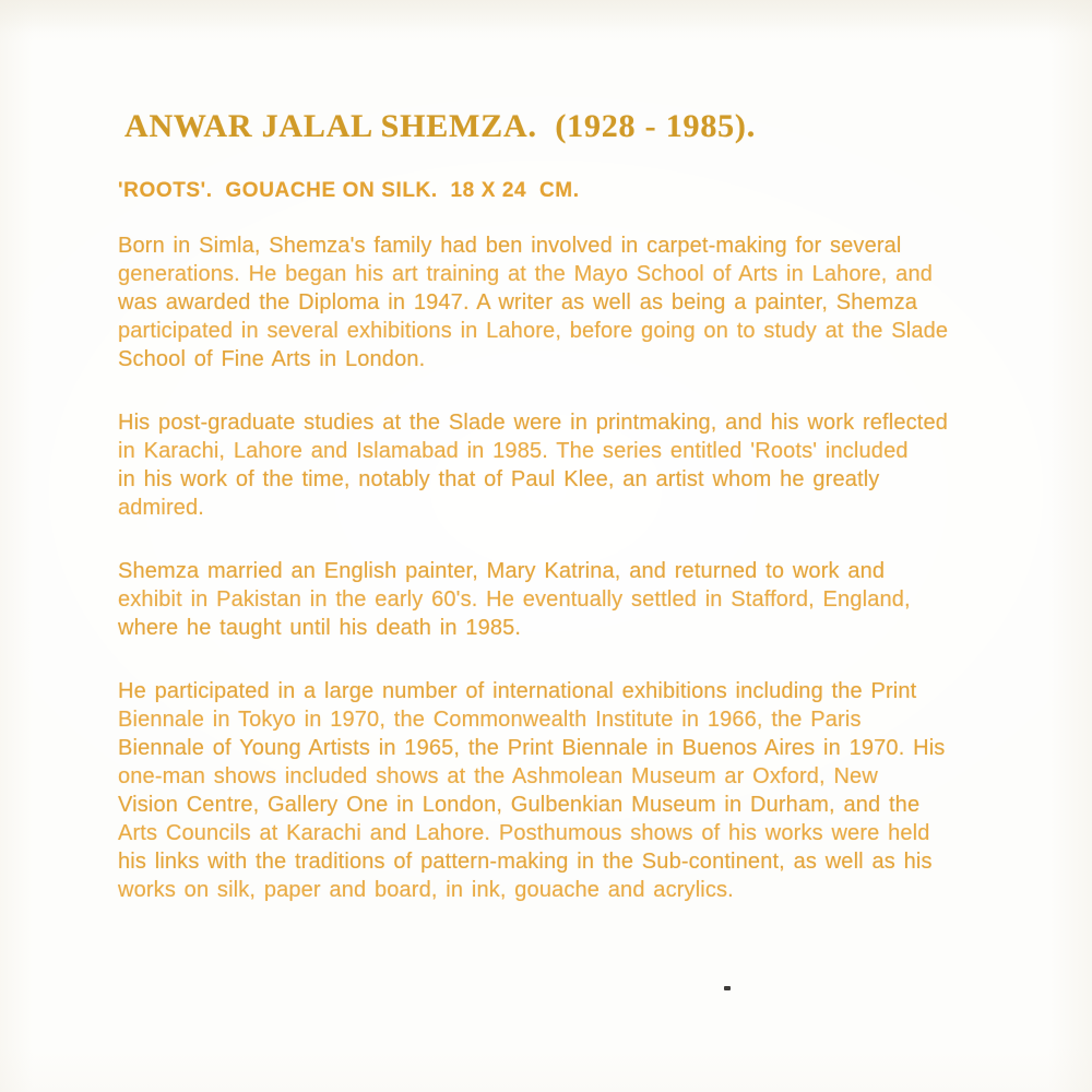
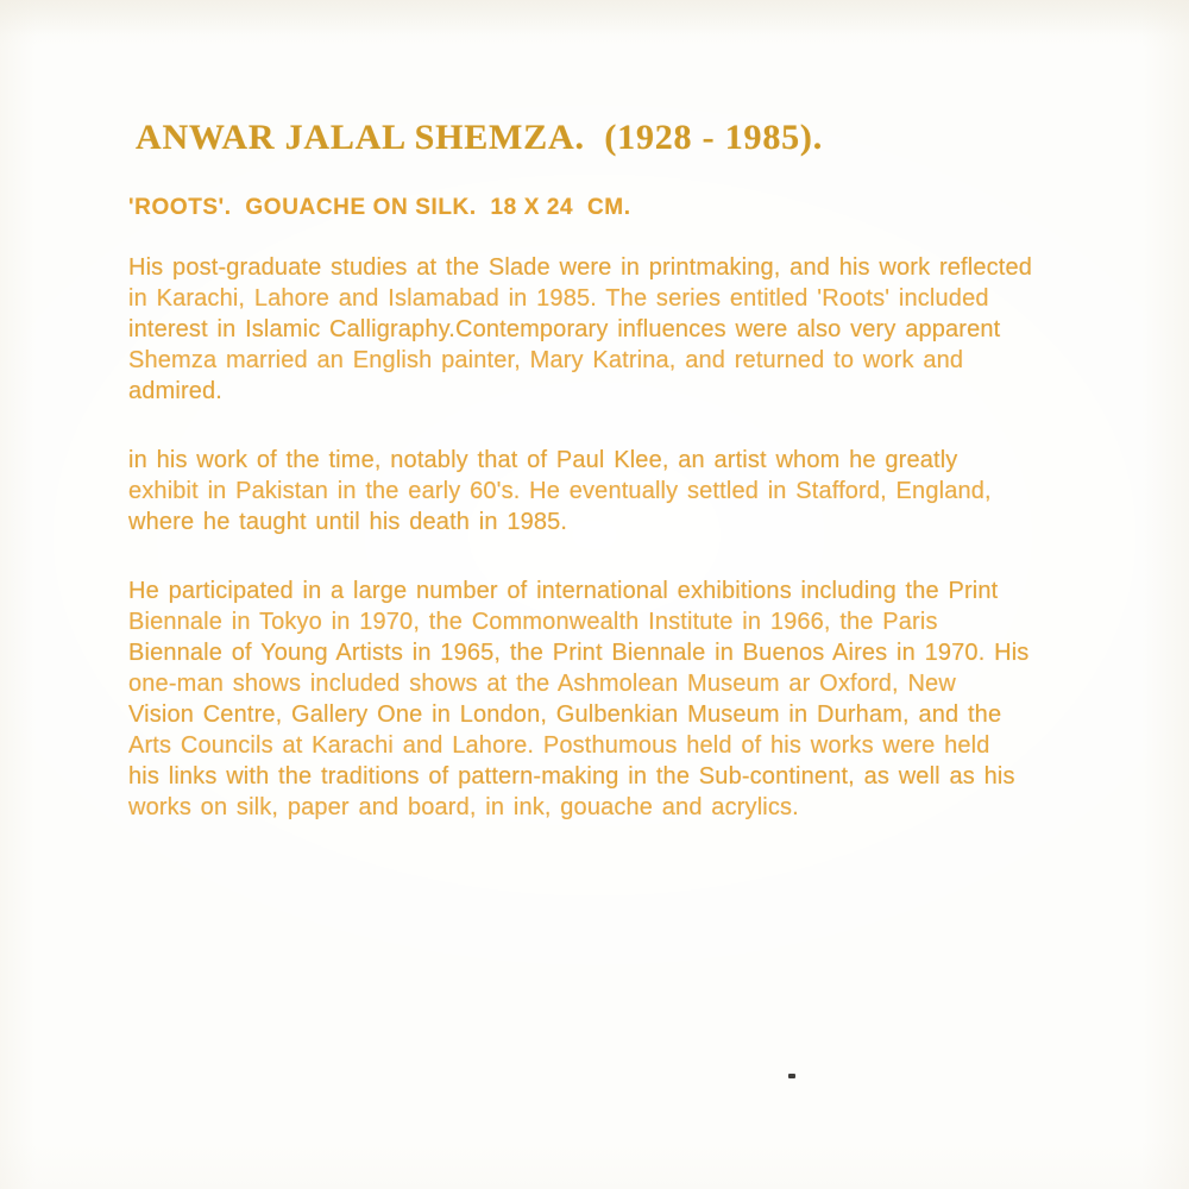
  ANWAR JALAL SHEMZA. (1928 - 1985).
  'ROOTS'. GOUACHE ON SILK. 18 X 24 CM.
- Born in Simla, Shemza's family had ben involved in carpet-making for several
- generations. He began his art training at the Mayo School of Arts in Lahore, and
- was awarded the Diploma in 1947. A writer as well as being a painter, Shemza
- participated in several exhibitions in Lahore, before going on to study at the Slade
- School of Fine Arts in London.
  His post-graduate studies at the Slade were in printmaking, and his work reflected
  in Karachi, Lahore and Islamabad in 1985. The series entitled 'Roots' included
+ interest in Islamic Calligraphy.Contemporary influences were also very apparent
- in his work of the time, notably that of Paul Klee, an artist whom he greatly
+ Shemza married an English painter, Mary Katrina, and returned to work and
  admired.
- Shemza married an English painter, Mary Katrina, and returned to work and
+ in his work of the time, notably that of Paul Klee, an artist whom he greatly
  exhibit in Pakistan in the early 60's. He eventually settled in Stafford, England,
  where he taught until his death in 1985.
  He participated in a large number of international exhibitions including the Print
  Biennale in Tokyo in 1970, the Commonwealth Institute in 1966, the Paris
  Biennale of Young Artists in 1965, the Print Biennale in Buenos Aires in 1970. His
  one-man shows included shows at the Ashmolean Museum ar Oxford, New
  Vision Centre, Gallery One in London, Gulbenkian Museum in Durham, and the
- Arts Councils at Karachi and Lahore. Posthumous shows of his works were held
+ Arts Councils at Karachi and Lahore. Posthumous held of his works were held
  his links with the traditions of pattern-making in the Sub-continent, as well as his
  works on silk, paper and board, in ink, gouache and acrylics.
